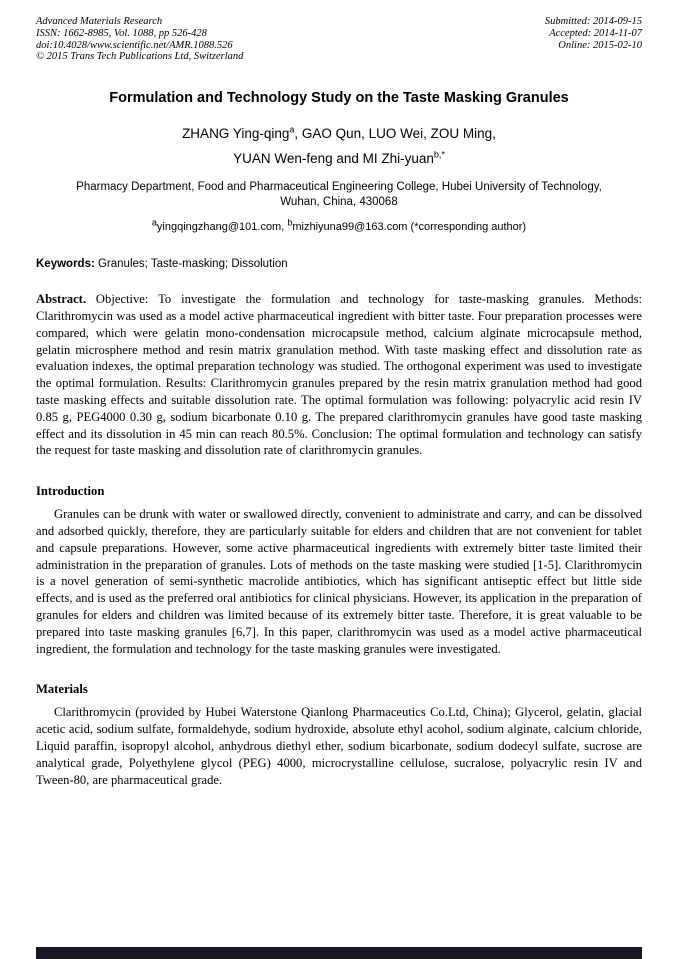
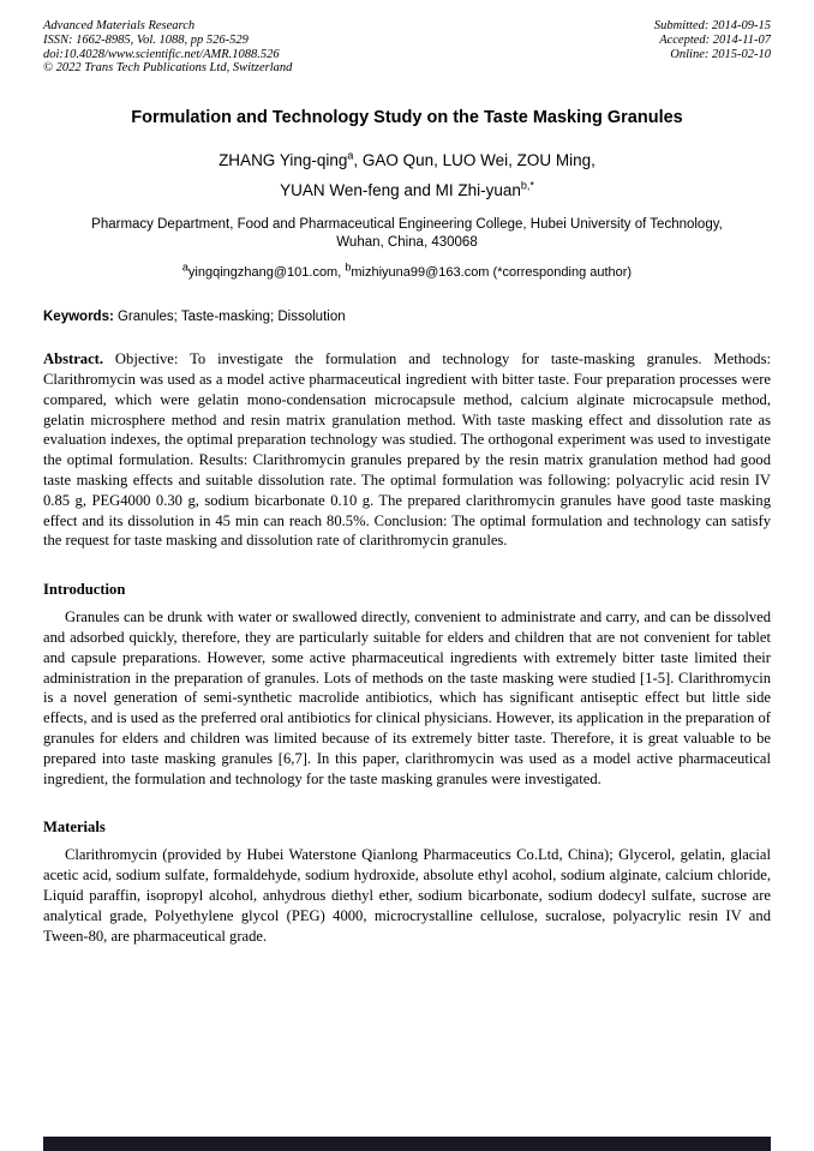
  Advanced Materials Research
- ISSN: 1662-8985, Vol. 1088, pp 526-428
+ ISSN: 1662-8985, Vol. 1088, pp 526-529
  doi:10.4028/www.scientific.net/AMR.1088.526
- © 2015 Trans Tech Publications Ltd, Switzerland
+ © 2022 Trans Tech Publications Ltd, Switzerland
  Submitted: 2014-09-15
  Accepted: 2014-11-07
  Online: 2015-02-10
  Formulation and Technology Study on the Taste Masking Granules
  ZHANG Ying-qinga, GAO Qun, LUO Wei, ZOU Ming,
  YUAN Wen-feng and MI Zhi-yuanb,*
  Pharmacy Department, Food and Pharmaceutical Engineering College, Hubei University of Technology, Wuhan, China, 430068
  ayingqingzhang@101.com, bmizhiyuna99@163.com (*corresponding author)
  Keywords: Granules; Taste-masking; Dissolution
  Abstract. Objective: To investigate the formulation and technology for taste-masking granules. Methods: Clarithromycin was used as a model active pharmaceutical ingredient with bitter taste. Four preparation processes were compared, which were gelatin mono-condensation microcapsule method, calcium alginate microcapsule method, gelatin microsphere method and resin matrix granulation method. With taste masking effect and dissolution rate as evaluation indexes, the optimal preparation technology was studied. The orthogonal experiment was used to investigate the optimal formulation. Results: Clarithromycin granules prepared by the resin matrix granulation method had good taste masking effects and suitable dissolution rate. The optimal formulation was following: polyacrylic acid resin IV 0.85 g, PEG4000 0.30 g, sodium bicarbonate 0.10 g. The prepared clarithromycin granules have good taste masking effect and its dissolution in 45 min can reach 80.5%. Conclusion: The optimal formulation and technology can satisfy the request for taste masking and dissolution rate of clarithromycin granules.
  Introduction
  Granules can be drunk with water or swallowed directly, convenient to administrate and carry, and can be dissolved and adsorbed quickly, therefore, they are particularly suitable for elders and children that are not convenient for tablet and capsule preparations. However, some active pharmaceutical ingredients with extremely bitter taste limited their administration in the preparation of granules. Lots of methods on the taste masking were studied [1-5]. Clarithromycin is a novel generation of semi-synthetic macrolide antibiotics, which has significant antiseptic effect but little side effects, and is used as the preferred oral antibiotics for clinical physicians. However, its application in the preparation of granules for elders and children was limited because of its extremely bitter taste. Therefore, it is great valuable to be prepared into taste masking granules [6,7]. In this paper, clarithromycin was used as a model active pharmaceutical ingredient, the formulation and technology for the taste masking granules were investigated.
  Materials
  Clarithromycin (provided by Hubei Waterstone Qianlong Pharmaceutics Co.Ltd, China); Glycerol, gelatin, glacial acetic acid, sodium sulfate, formaldehyde, sodium hydroxide, absolute ethyl acohol, sodium alginate, calcium chloride, Liquid paraffin, isopropyl alcohol, anhydrous diethyl ether, sodium bicarbonate, sodium dodecyl sulfate, sucrose are analytical grade, Polyethylene glycol (PEG) 4000, microcrystalline cellulose, sucralose, polyacrylic resin IV and Tween-80, are pharmaceutical grade.
